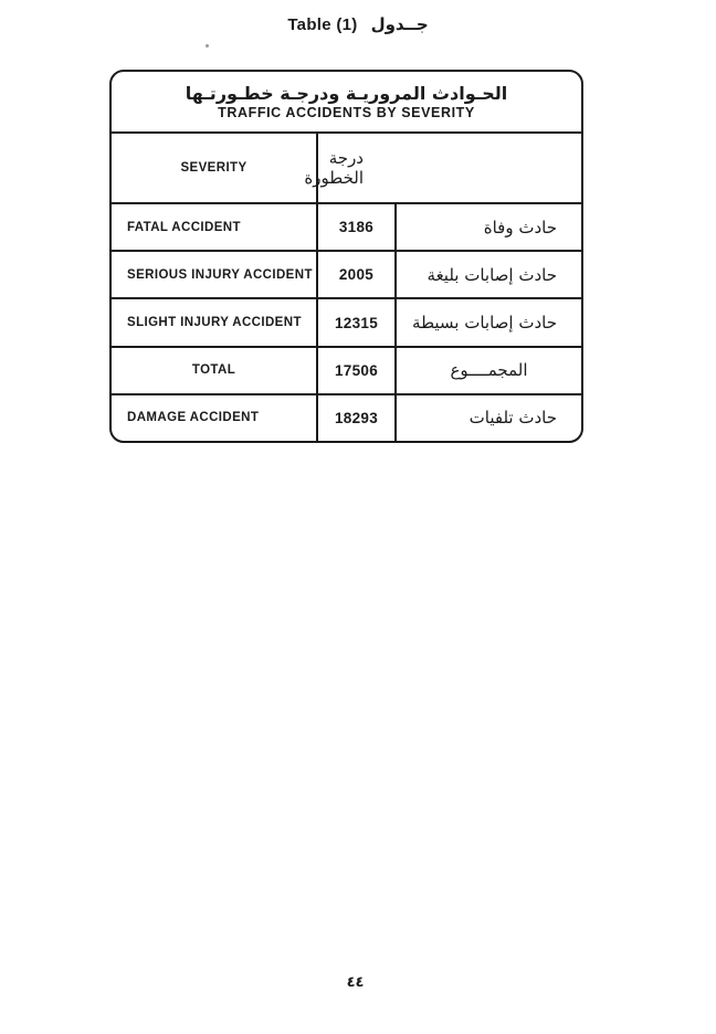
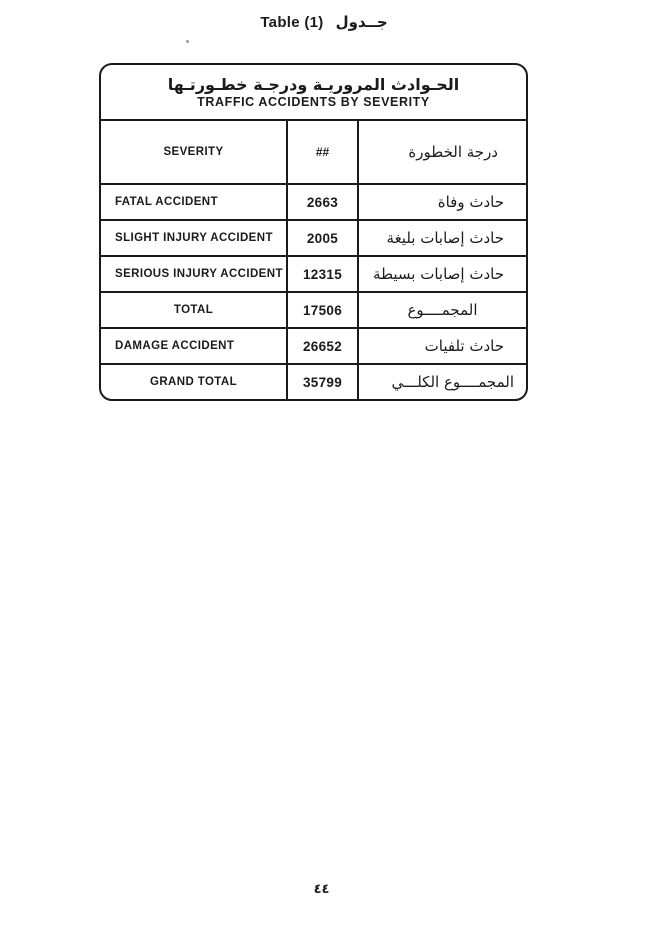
  Table (1)
  جــدول
  الحـوادث المروريـة ودرجـة خطـورتـها
  TRAFFIC ACCIDENTS BY SEVERITY
  SEVERITY
+ ##
  درجة الخطورة
  FATAL ACCIDENT
- 3186
+ 2663
  حادث وفاة
- SERIOUS INJURY ACCIDENT
+ SLIGHT INJURY ACCIDENT
  2005
  حادث إصابات بليغة
- SLIGHT INJURY ACCIDENT
+ SERIOUS INJURY ACCIDENT
  12315
  حادث إصابات بسيطة
  TOTAL
  17506
  المجمــــوع
  DAMAGE ACCIDENT
- 18293
+ 26652
  حادث تلفيات
+ GRAND TOTAL
+ 35799
+ المجمــــوع الكلـــي
  ٤٤
